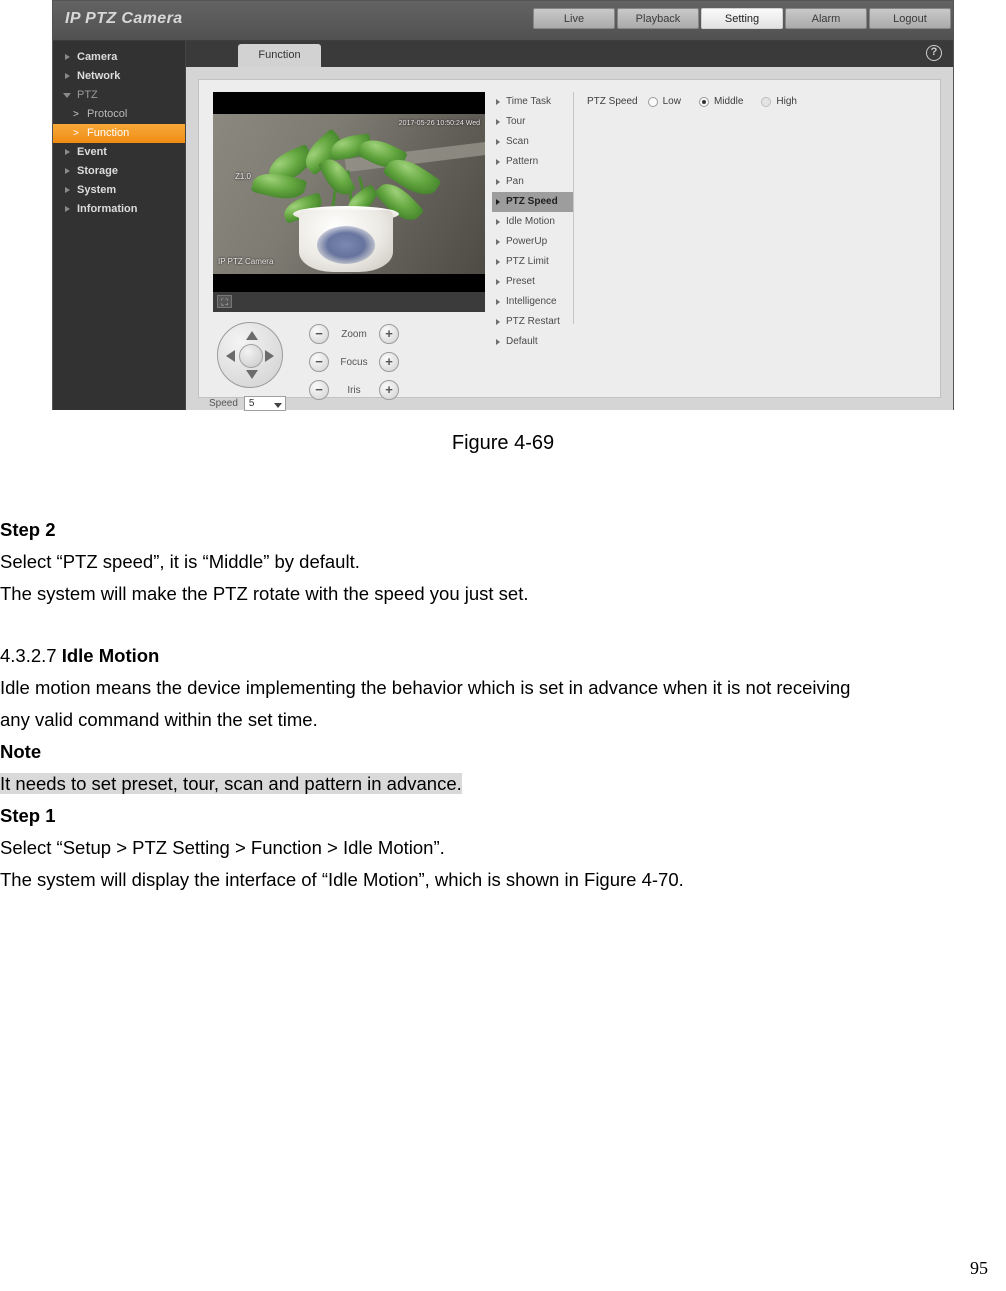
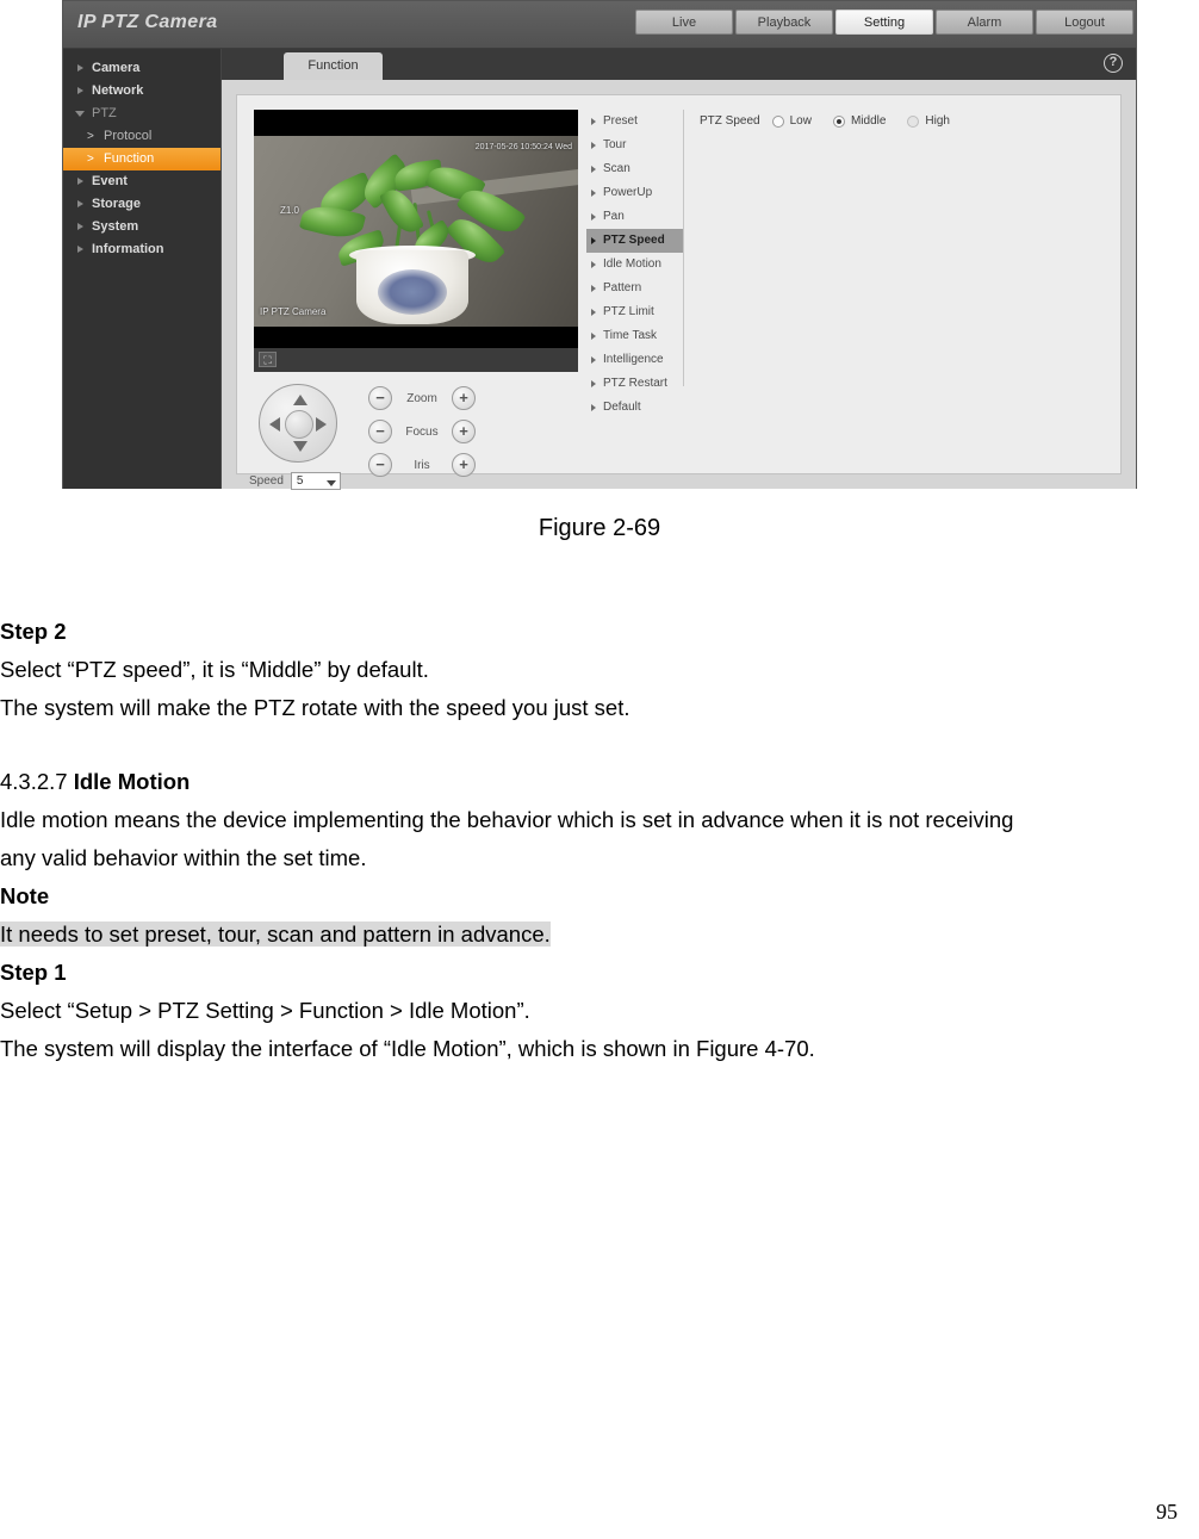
  IP PTZ Camera
  Live
  Playback
  Setting
  Alarm
  Logout
  Camera
  Network
  PTZ
  >
  Protocol
  >
  Function
  Event
  Storage
  System
  Information
  Function
  ?
  Z1.0
  IP PTZ Camera
  ⛶
- Time Task
+ Preset
  Tour
  Scan
- Pattern
+ PowerUp
  Pan
  PTZ Speed
  Idle Motion
- PowerUp
+ Pattern
  PTZ Limit
- Preset
+ Time Task
  Intelligence
  PTZ Restart
  Default
  PTZ Speed
  Low
  Middle
  High
  Speed
  5
  −
  Zoom
  +
  −
  Focus
  +
  −
  Iris
  +
- Figure 4-69
+ Figure 2-69
  Step 2
  Select “PTZ speed”, it is “Middle” by default.
  The system will make the PTZ rotate with the speed you just set.
  4.3.2.7 Idle Motion
  Idle motion means the device implementing the behavior which is set in advance when it is not receiving
- any valid command within the set time.
+ any valid behavior within the set time.
  Note
  It needs to set preset, tour, scan and pattern in advance.
  Step 1
  Select “Setup > PTZ Setting > Function > Idle Motion”.
  The system will display the interface of “Idle Motion”, which is shown in Figure 4-70.
  95
